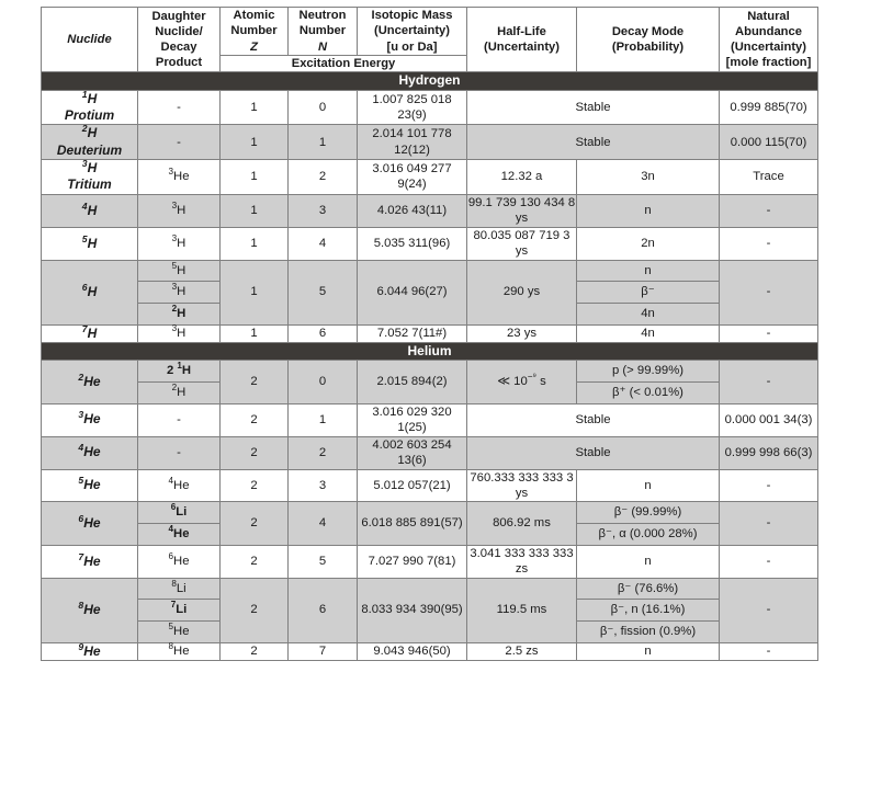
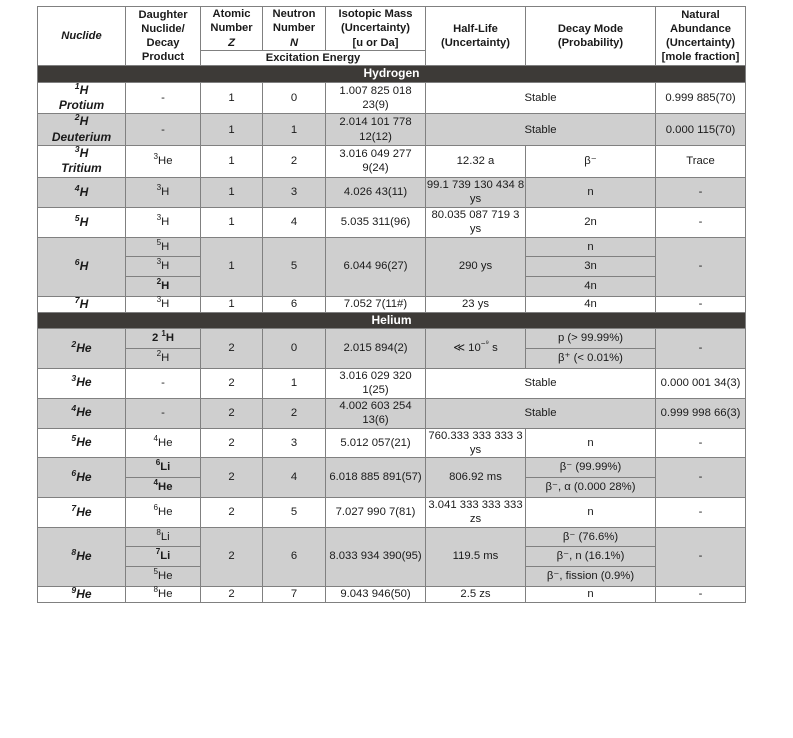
  Nuclide	DaughterNuclide/DecayProduct	AtomicNumberZ	NeutronNumberN	Isotopic Mass(Uncertainty)[u or Da]	Half-Life(Uncertainty)	Decay Mode(Probability)	NaturalAbundance(Uncertainty)[mole fraction]
  Excitation Energy
  Hydrogen
  1HProtium	-	1	0	1.007 825 018 23(9)	Stable	0.999 885(70)
  2HDeuterium	-	1	1	2.014 101 778 12(12)	Stable	0.000 115(70)
- 3HTritium	3He	1	2	3.016 049 277 9(24)	12.32 a	3n	Trace
+ 3HTritium	3He	1	2	3.016 049 277 9(24)	12.32 a	β⁻	Trace
  4H	3H	1	3	4.026 43(11)	99.1 739 130 434 8 ys	n	-
  5H	3H	1	4	5.035 311(96)	80.035 087 719 3 ys	2n	-
  6H
  5H
  3H
  2H
  		1	5	6.044 96(27)	290 ys
  n
- β⁻
+ 3n
  4n
  							-
  7H	3H	1	6	7.052 7(11#)	23 ys	4n	-
  Helium
  2He
  2 1H
  2H
  		2	0	2.015 894(2)	≪ 10−⁹ s
  p (> 99.99%)
  β⁺ (< 0.01%)
  							-
  3He	-	2	1	3.016 029 320 1(25)	Stable	0.000 001 34(3)
  4He	-	2	2	4.002 603 254 13(6)	Stable	0.999 998 66(3)
  5He	4He	2	3	5.012 057(21)	760.333 333 333 3 ys	n	-
  6He
  6Li
  4He
  		2	4	6.018 885 891(57)	806.92 ms
  β⁻ (99.99%)
  β⁻, α (0.000 28%)
  							-
  7He	6He	2	5	7.027 990 7(81)	3.041 333 333 333 zs	n	-
  8He
  8Li
  7Li
  5He
  		2	6	8.033 934 390(95)	119.5 ms
  β⁻ (76.6%)
  β⁻, n (16.1%)
  β⁻, fission (0.9%)
  							-
  9He	8He	2	7	9.043 946(50)	2.5 zs	n	-
